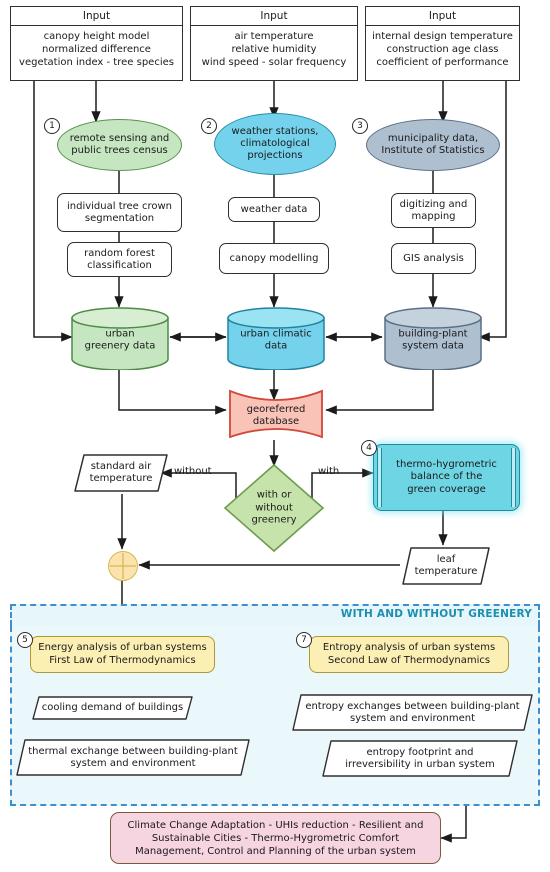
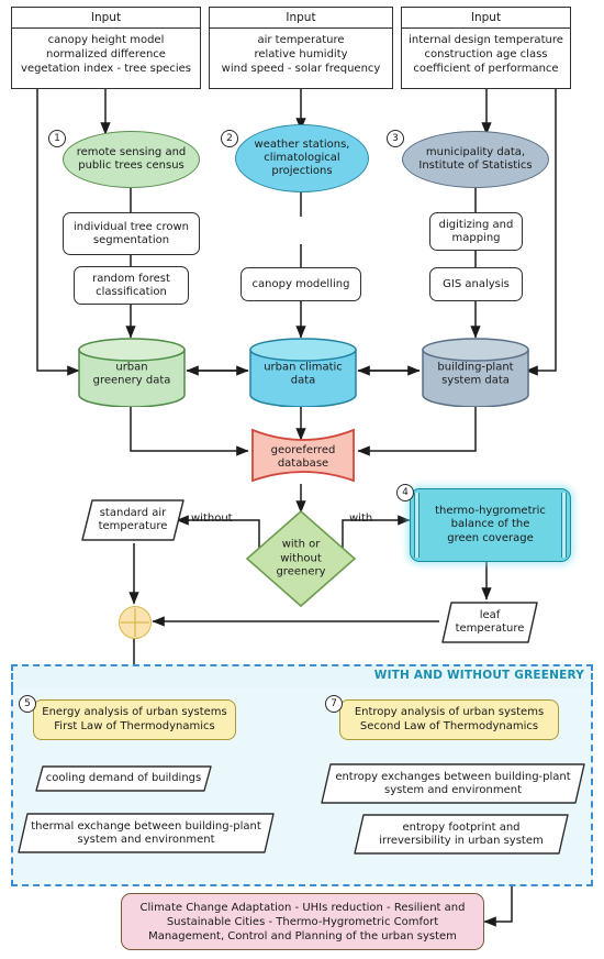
  Input
  canopy height model
  normalized difference
  vegetation index - tree species
  Input
  air temperature
  relative humidity
  wind speed - solar frequency
  Input
  internal design temperature
  construction age class
  coefficient of performance
  1
  remote sensing and
  public trees census
  2
  weather stations,
  climatological
  projections
  3
  municipality data,
  Institute of Statistics
  individual tree crown
  segmentation
  random forest
  classification
- weather data
  canopy modelling
  digitizing and
  mapping
  GIS analysis
  urban
  greenery data
  urban climatic
  data
  building-plant
  system data
  georeferred
  database
  with or
  without
  greenery
  without
  with
  standard air
  temperature
  4
  thermo-hygrometric
  balance of the
  green coverage
  leaf
  temperature
  WITH AND WITHOUT GREENERY
  5
  Energy analysis of urban systems
  First Law of Thermodynamics
  7
  Entropy analysis of urban systems
  Second Law of Thermodynamics
  cooling demand of buildings
  thermal exchange between building-plant
  system and environment
  entropy exchanges between building-plant
  system and environment
  entropy footprint and
  irreversibility in urban system
  Climate Change Adaptation - UHIs reduction - Resilient and
  Sustainable Cities - Thermo-Hygrometric Comfort
  Management, Control and Planning of the urban system
